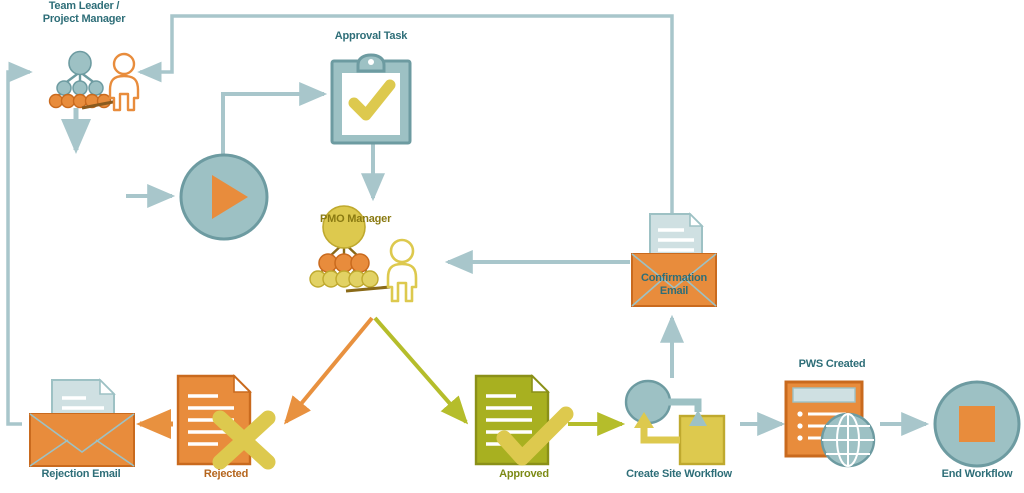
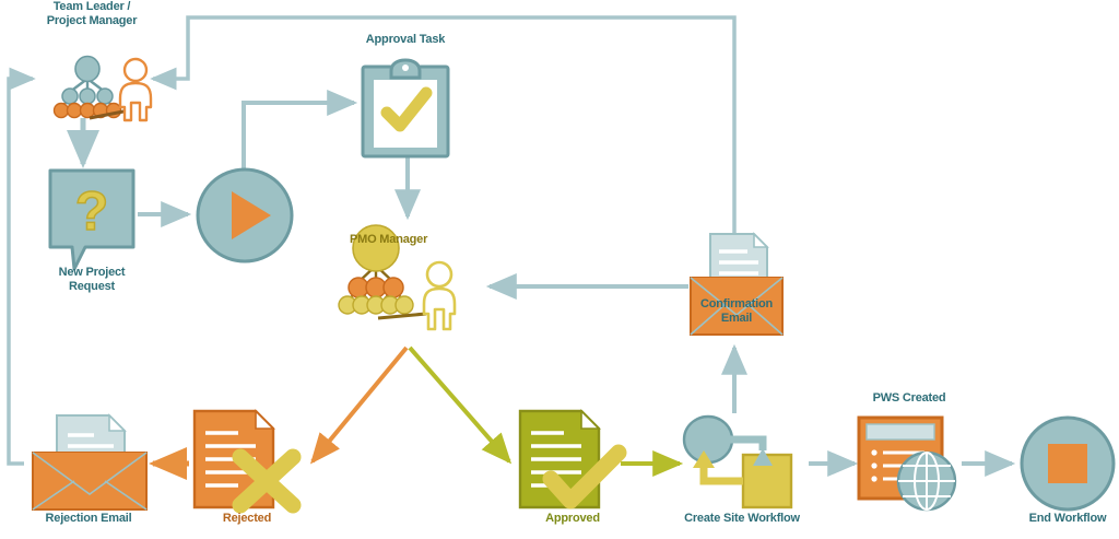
  Team Leader /
  Project Manager
+ ?
+ New Project
+ Request
  Approval Task
  PMO Manager
  Confirmation
  Email
  Rejection Email
  Rejected
  Approved
  Create Site Workflow
  PWS Created
  End Workflow
